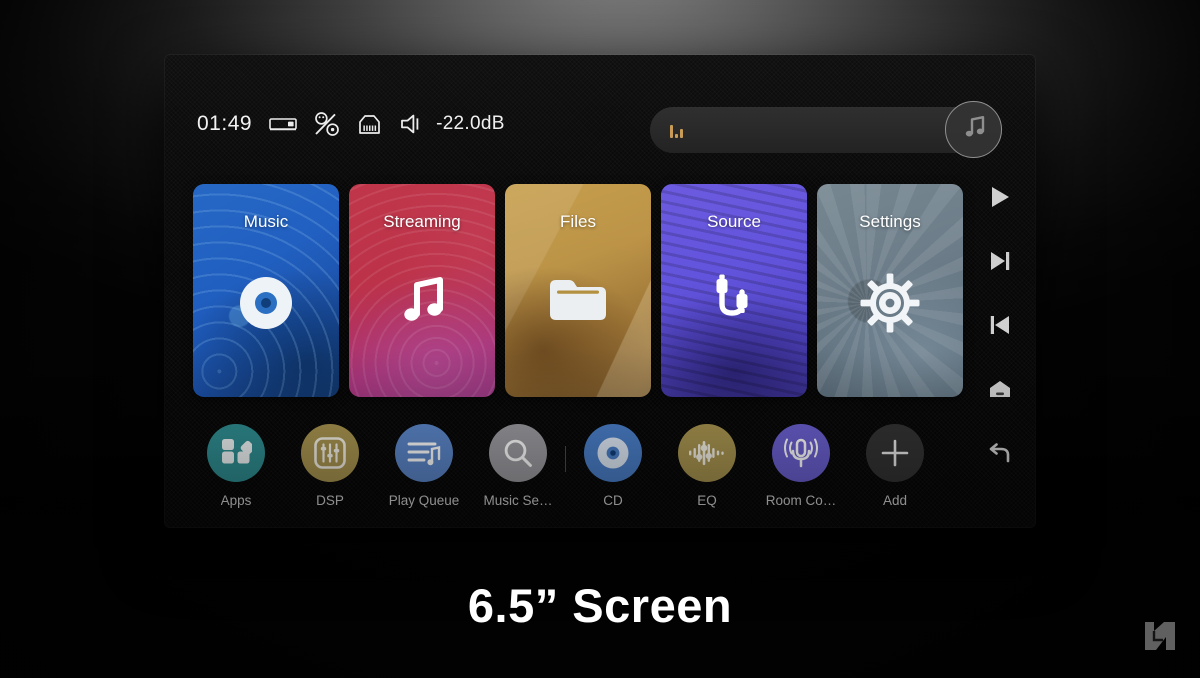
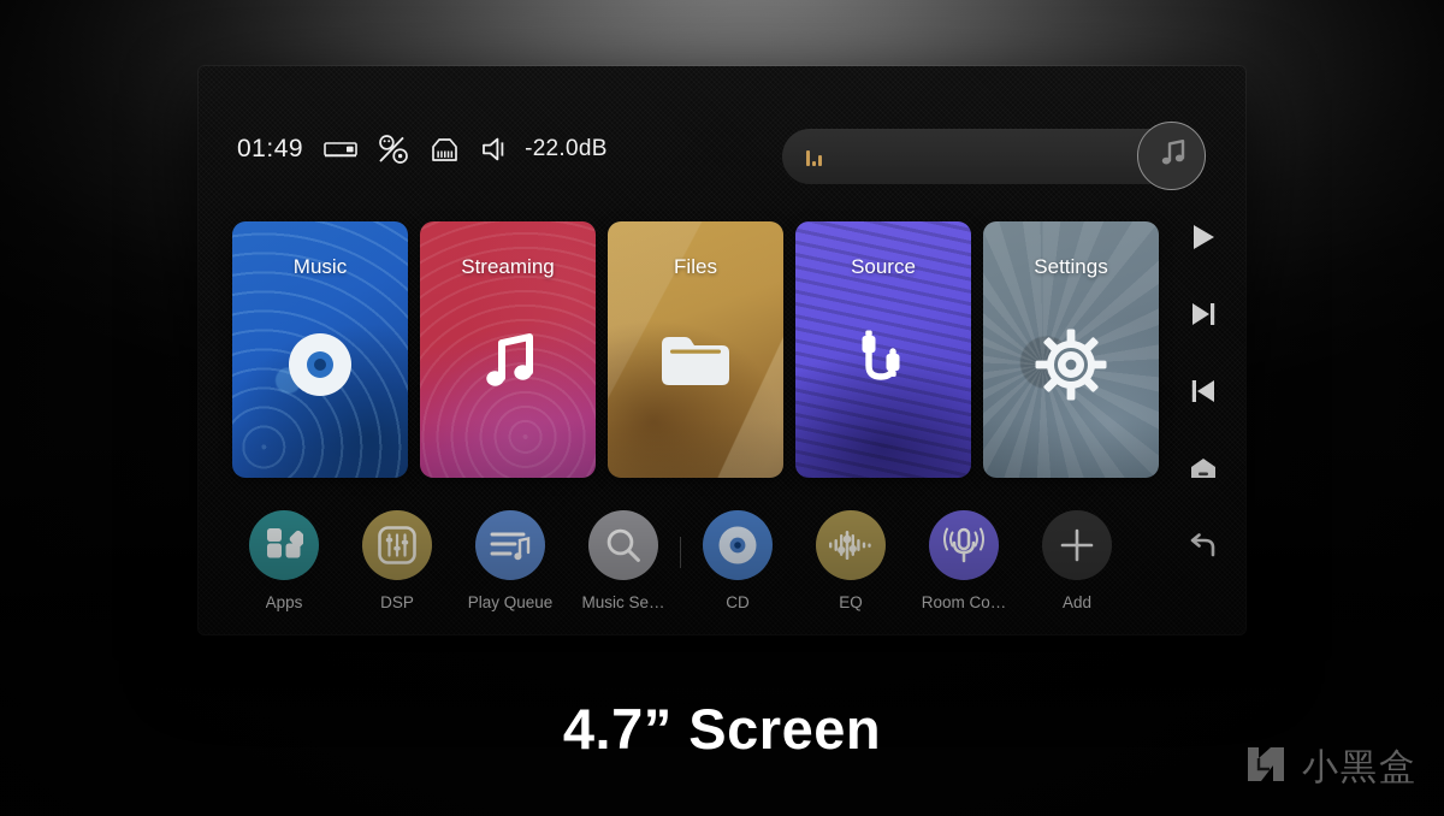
- 6.5” Screen
+ 4.7” Screen
+ 小黑盒
